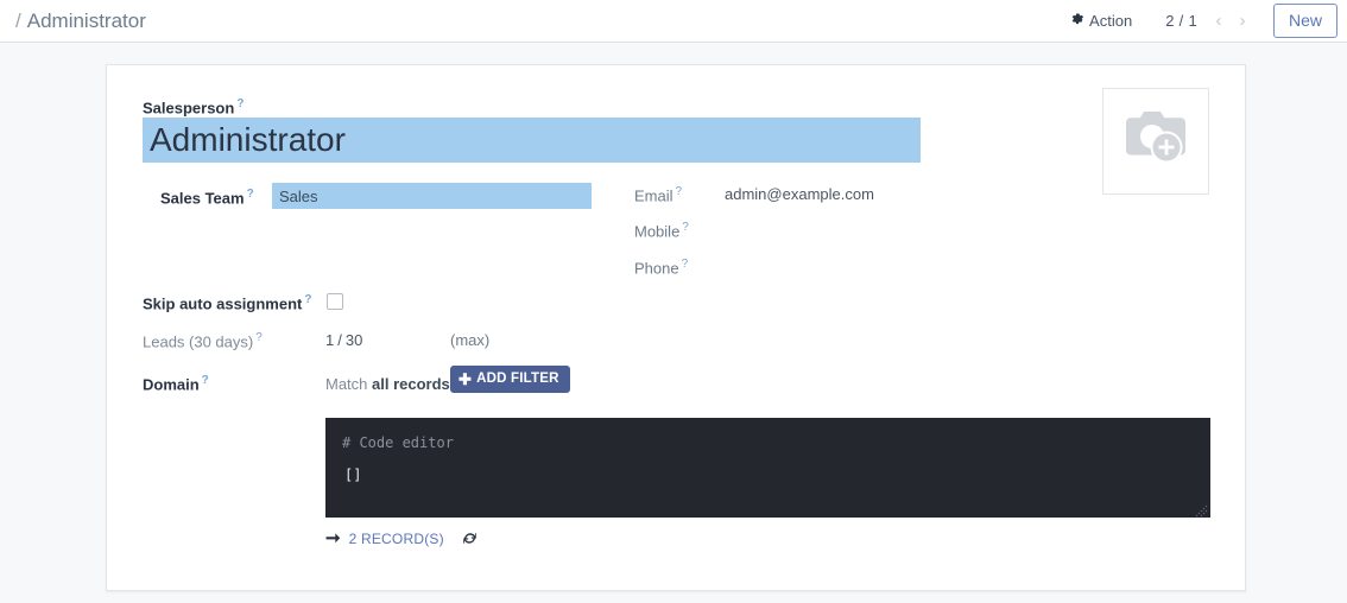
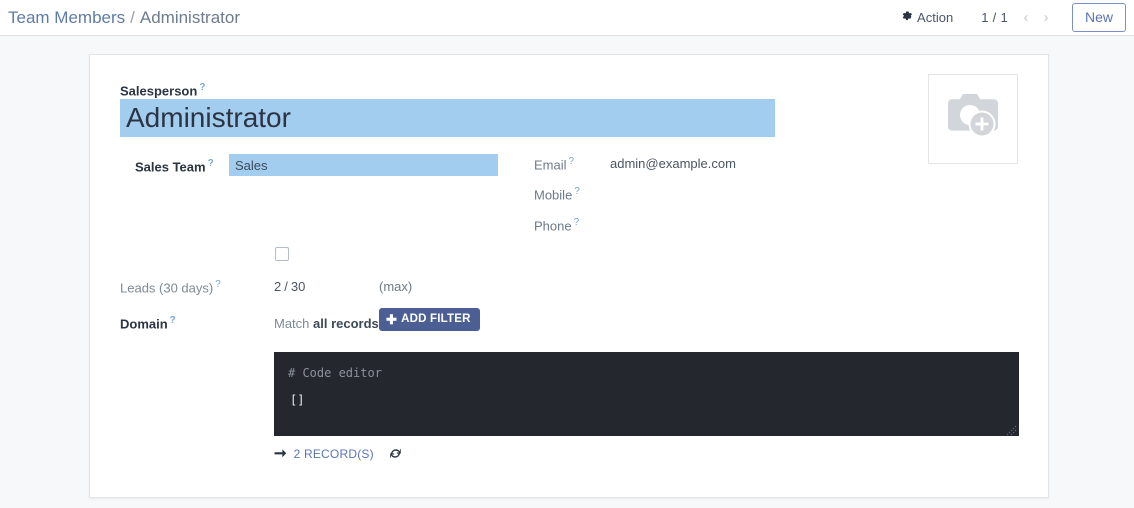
+ Team Members
  /
  Administrator
  Action
- 2 / 1
+ 1 / 1
  ‹
  ›
  New
  Salesperson ?
  Administrator
  Sales Team ?
  Sales
  Email ?
  admin@example.com
  Mobile ?
  Phone ?
- Skip auto assignment ?
  Leads (30 days) ?
- 1 / 30
+ 2 / 30
  (max)
  Domain ?
  Match all records
  ✚
  ADD FILTER
  # Code editor
  []
  ➞
  2 RECORD(S)
